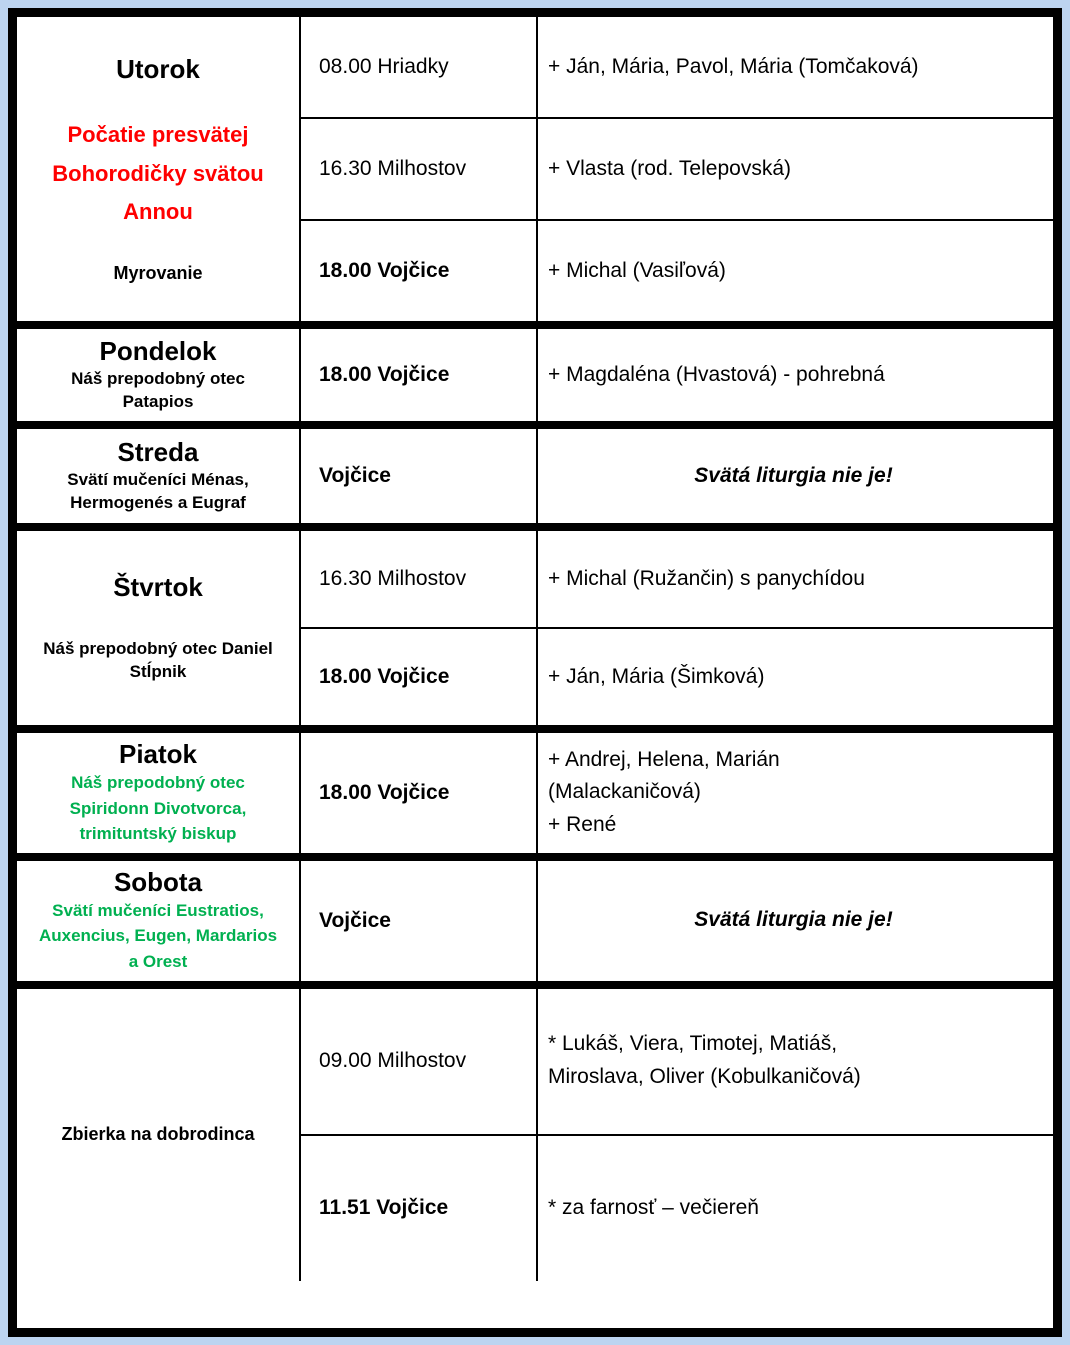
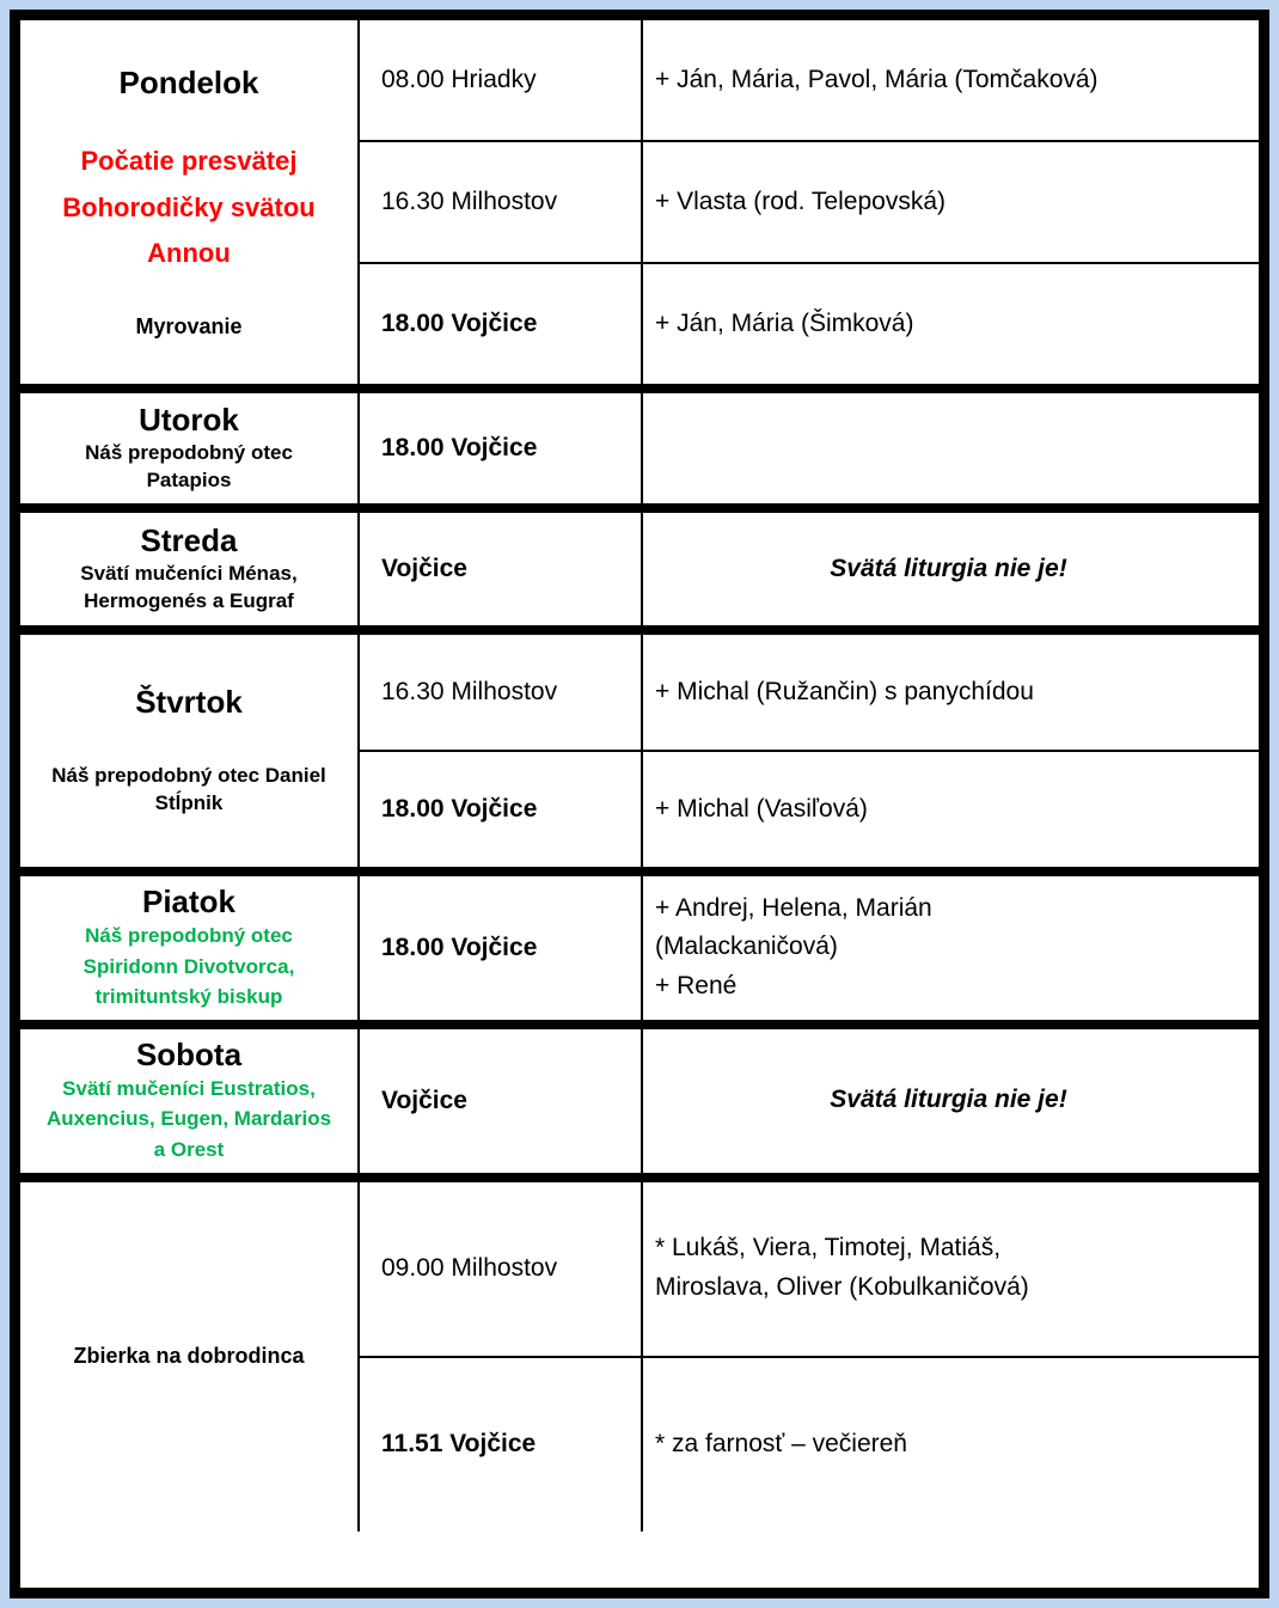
- Utorok
+ Pondelok
  Počatie presvätej
  Bohorodičky svätou
  Annou
  Myrovanie
  08.00 Hriadky
  + Ján, Mária, Pavol, Mária (Tomčaková)
  16.30 Milhostov
  + Vlasta (rod. Telepovská)
  18.00 Vojčice
- + Michal (Vasiľová)
+ + Ján, Mária (Šimková)
- Pondelok
+ Utorok
  Náš prepodobný otec
  Patapios
  18.00 Vojčice
- + Magdaléna (Hvastová) - pohrebná
  Streda
  Svätí mučeníci Ménas,
  Hermogenés a Eugraf
  Vojčice
  Svätá liturgia nie je!
  Štvrtok
  Náš prepodobný otec Daniel
  Stĺpnik
  16.30 Milhostov
  + Michal (Ružančin) s panychídou
  18.00 Vojčice
- + Ján, Mária (Šimková)
+ + Michal (Vasiľová)
  Piatok
  Náš prepodobný otec
  Spiridonn Divotvorca,
  trimituntský biskup
  18.00 Vojčice
  + Andrej, Helena, Marián
  (Malackaničová)
  + René
  Sobota
  Svätí mučeníci Eustratios,
  Auxencius, Eugen, Mardarios
  a Orest
  Vojčice
  Svätá liturgia nie je!
  Zbierka na dobrodinca
  09.00 Milhostov
  * Lukáš, Viera, Timotej, Matiáš,
  Miroslava, Oliver (Kobulkaničová)
  11.51 Vojčice
  * za farnosť – večiereň
